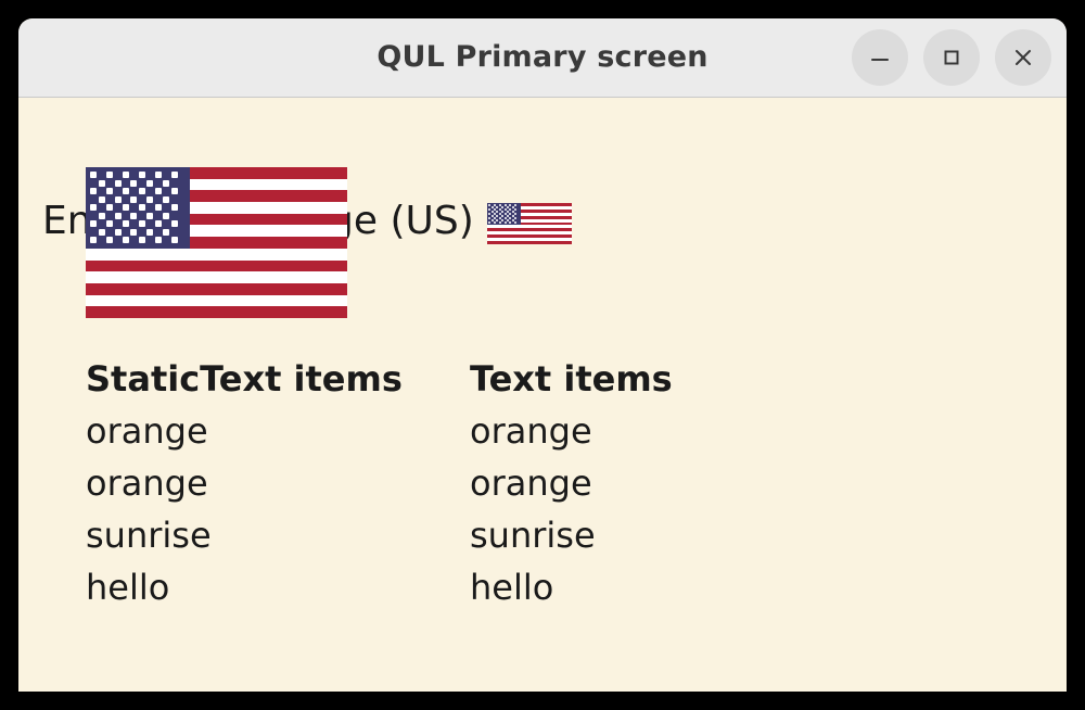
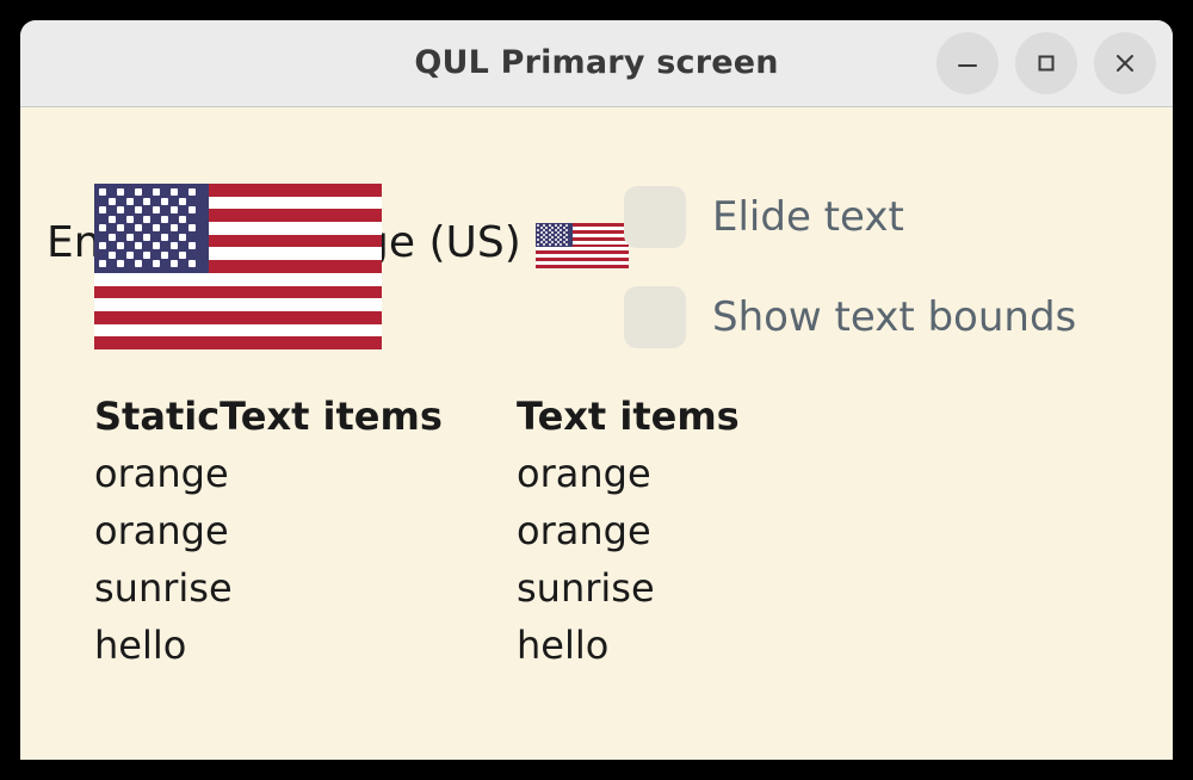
  QUL Primary screen
+ Elide text
+ Show text bounds
  StaticText items
  orange
  orange
  sunrise
  hello
  Text items
  orange
  orange
  sunrise
  hello
